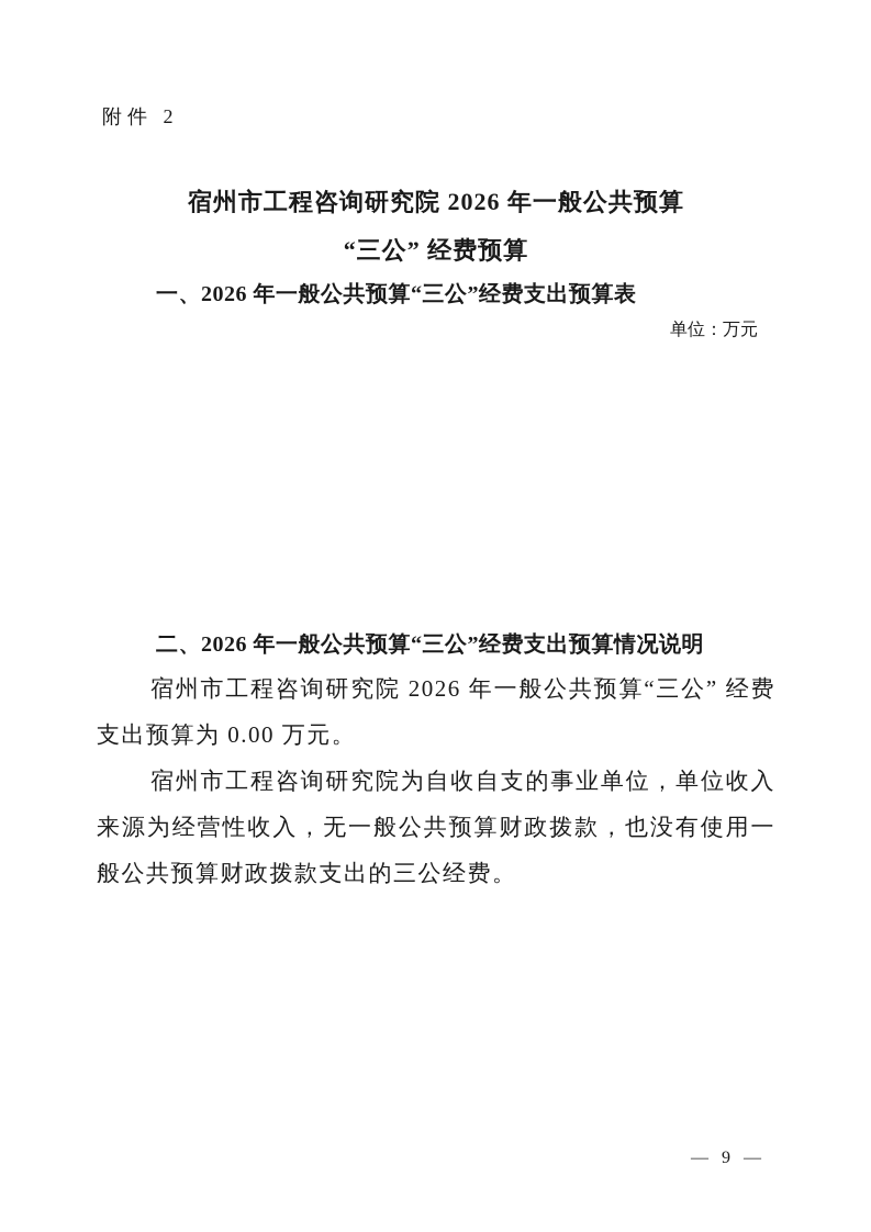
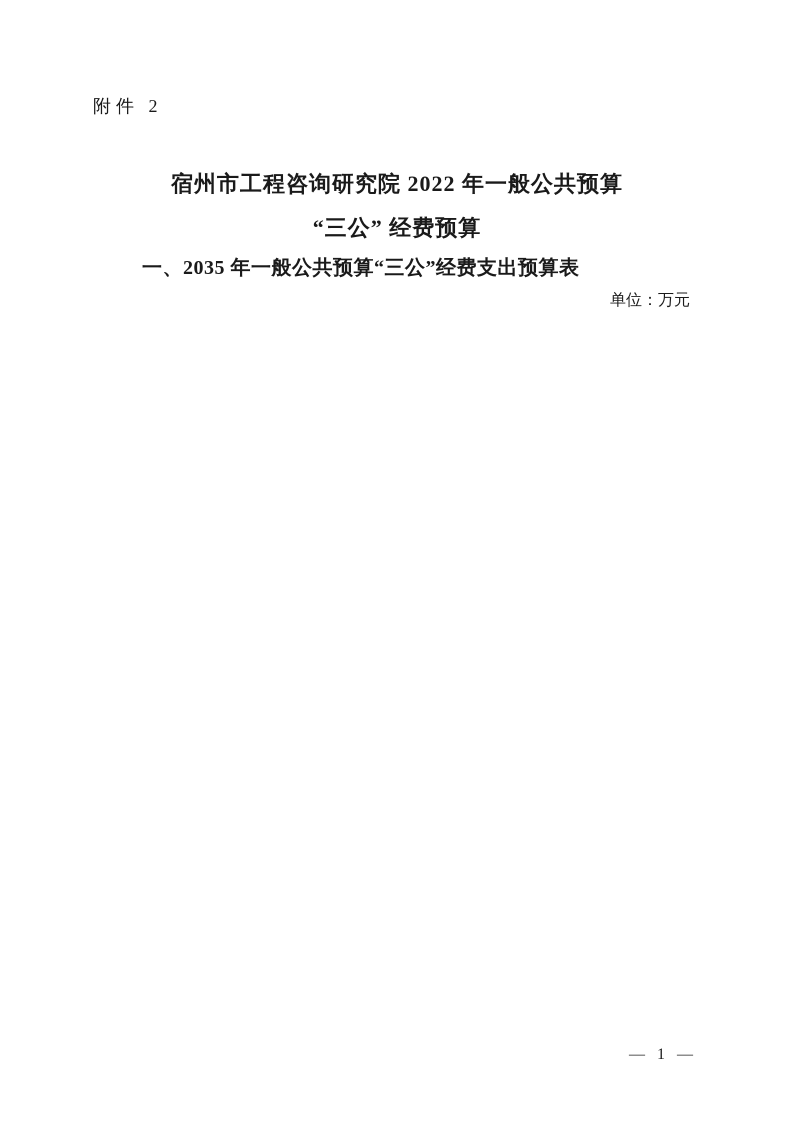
  附件 2
- 宿州市工程咨询研究院 2026 年一般公共预算
+ 宿州市工程咨询研究院 2022 年一般公共预算
  “三公” 经费预算
- 一、2026 年一般公共预算“三公”经费支出预算表
+ 一、2035 年一般公共预算“三公”经费支出预算表
  单位：万元
- 二、2026 年一般公共预算“三公”经费支出预算情况说明
- 宿州市工程咨询研究院 2026 年一般公共预算“三公” 经费支出预算为 0.00 万元。
- 宿州市工程咨询研究院为自收自支的事业单位，单位收入来源为经营性收入，无一般公共预算财政拨款，也没有使用一般公共预算财政拨款支出的三公经费。
- — 9 —
+ — 1 —
